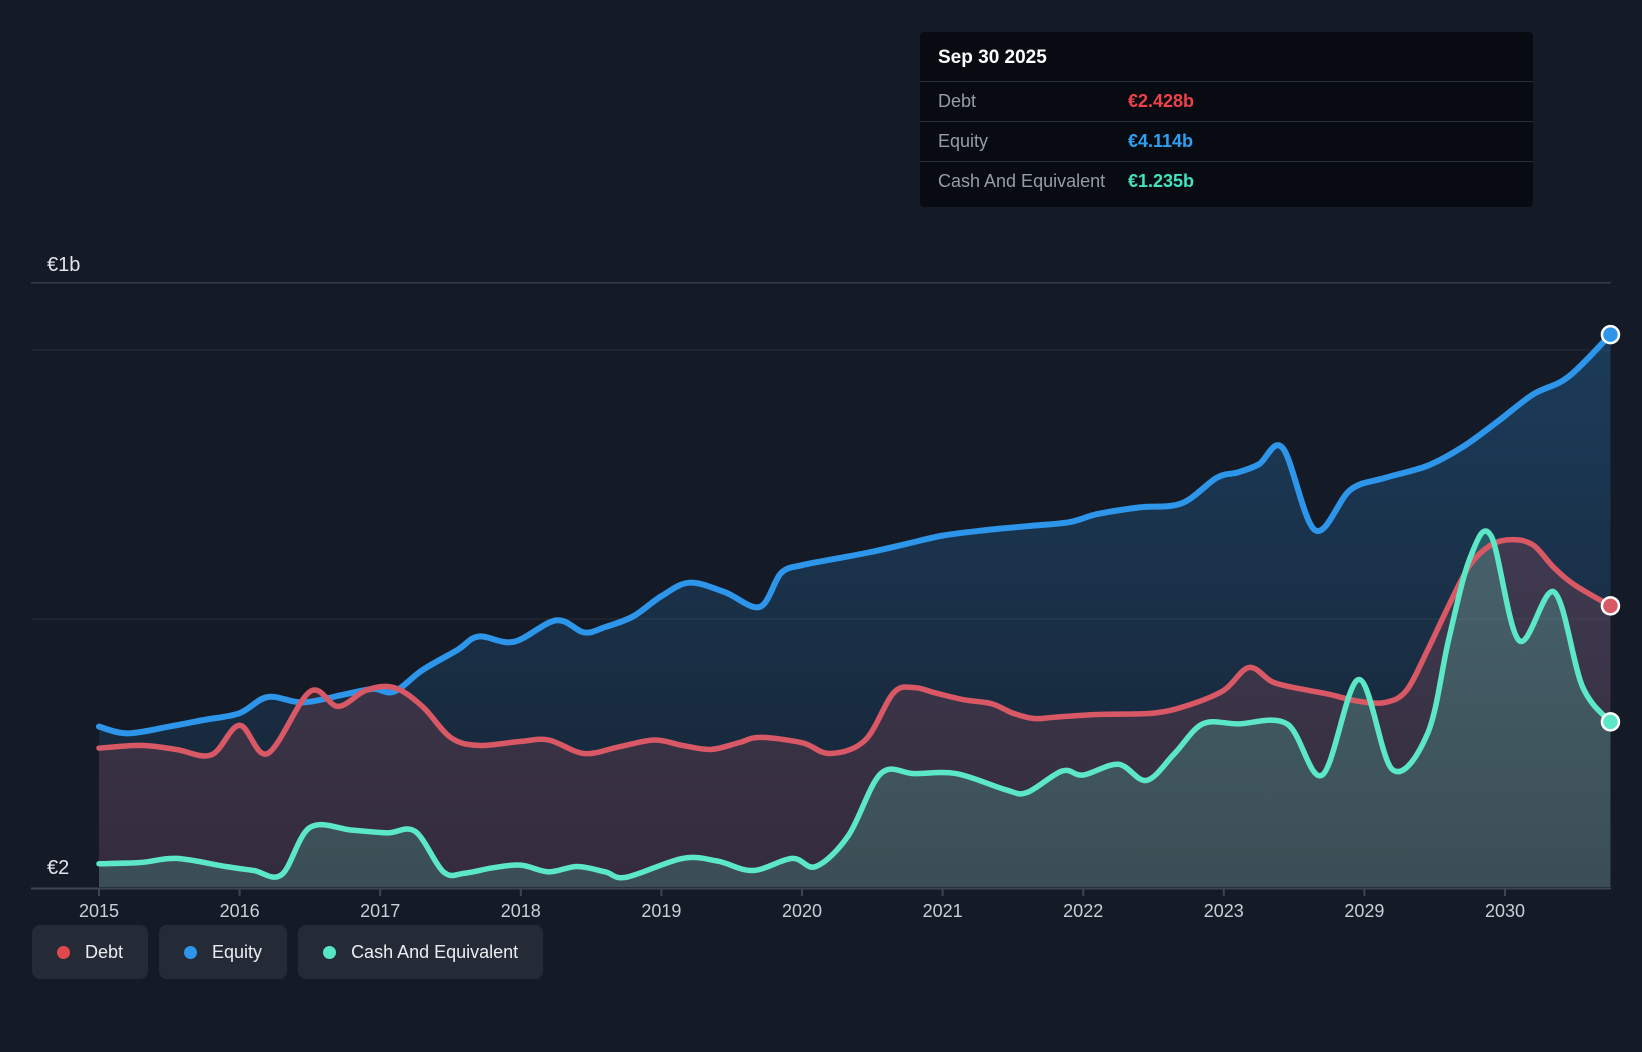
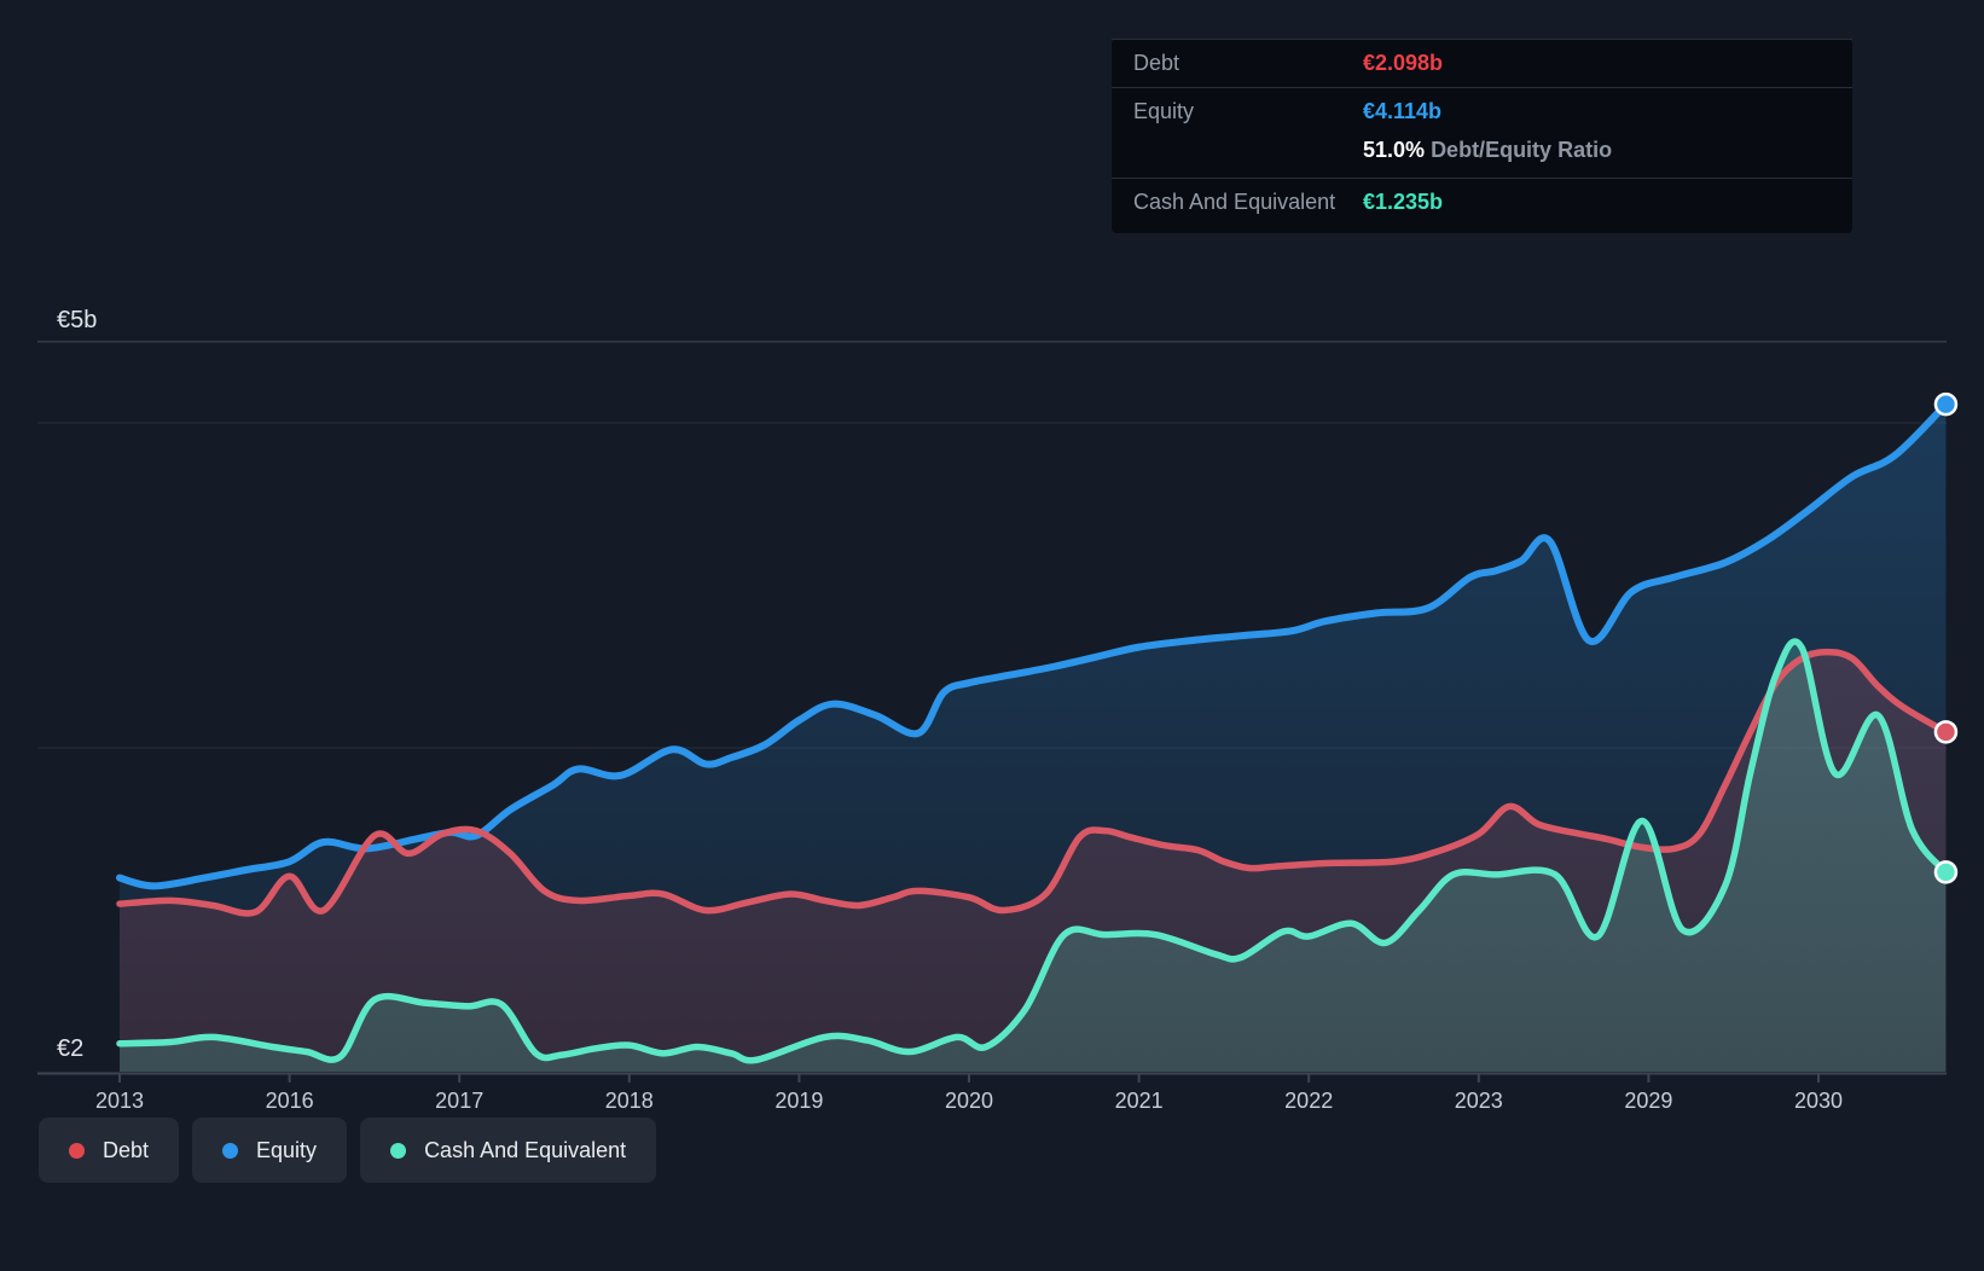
- 2015
+ 2013
  2016
  2017
  2018
  2019
  2020
  2021
  2022
  2023
  2029
  2030
- €1b
+ €5b
  €2
- Sep 30 2025
  Debt
- €2.428b
+ €2.098b
  Equity
  €4.114b
+ 51.0% Debt/Equity Ratio
  Cash And Equivalent
  €1.235b
  Debt
  Equity
  Cash And Equivalent
